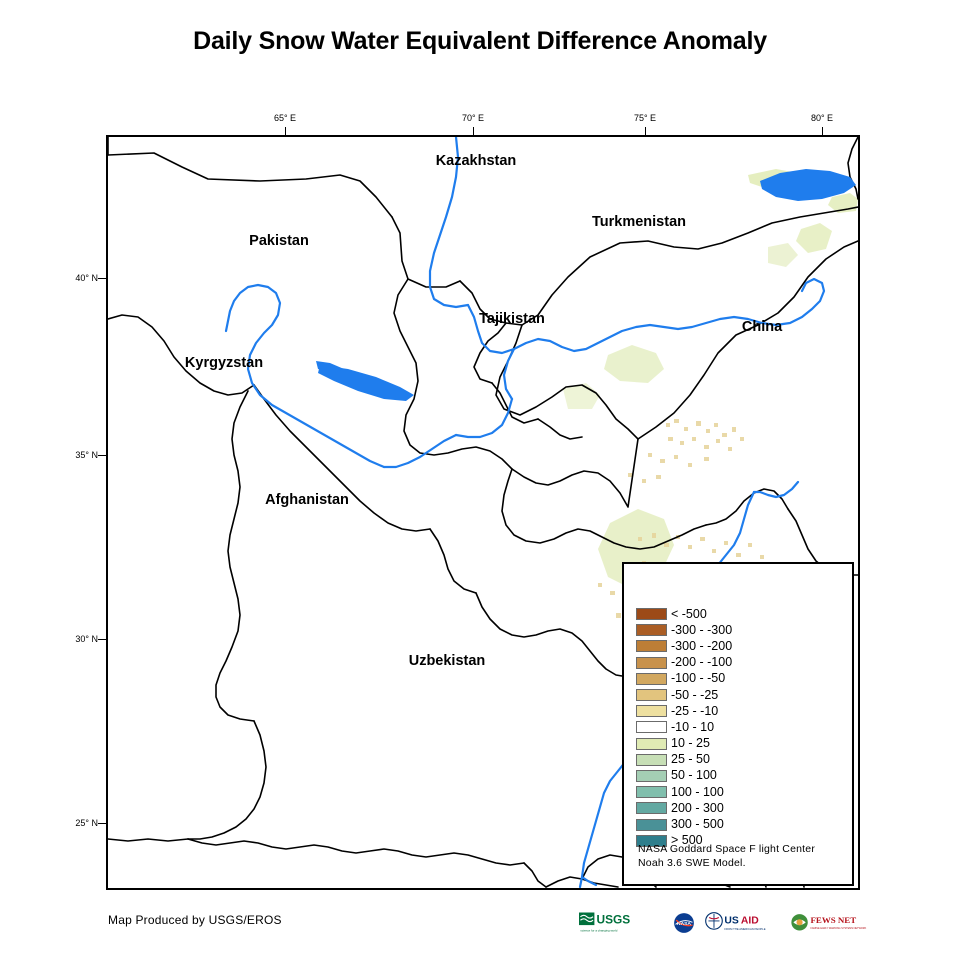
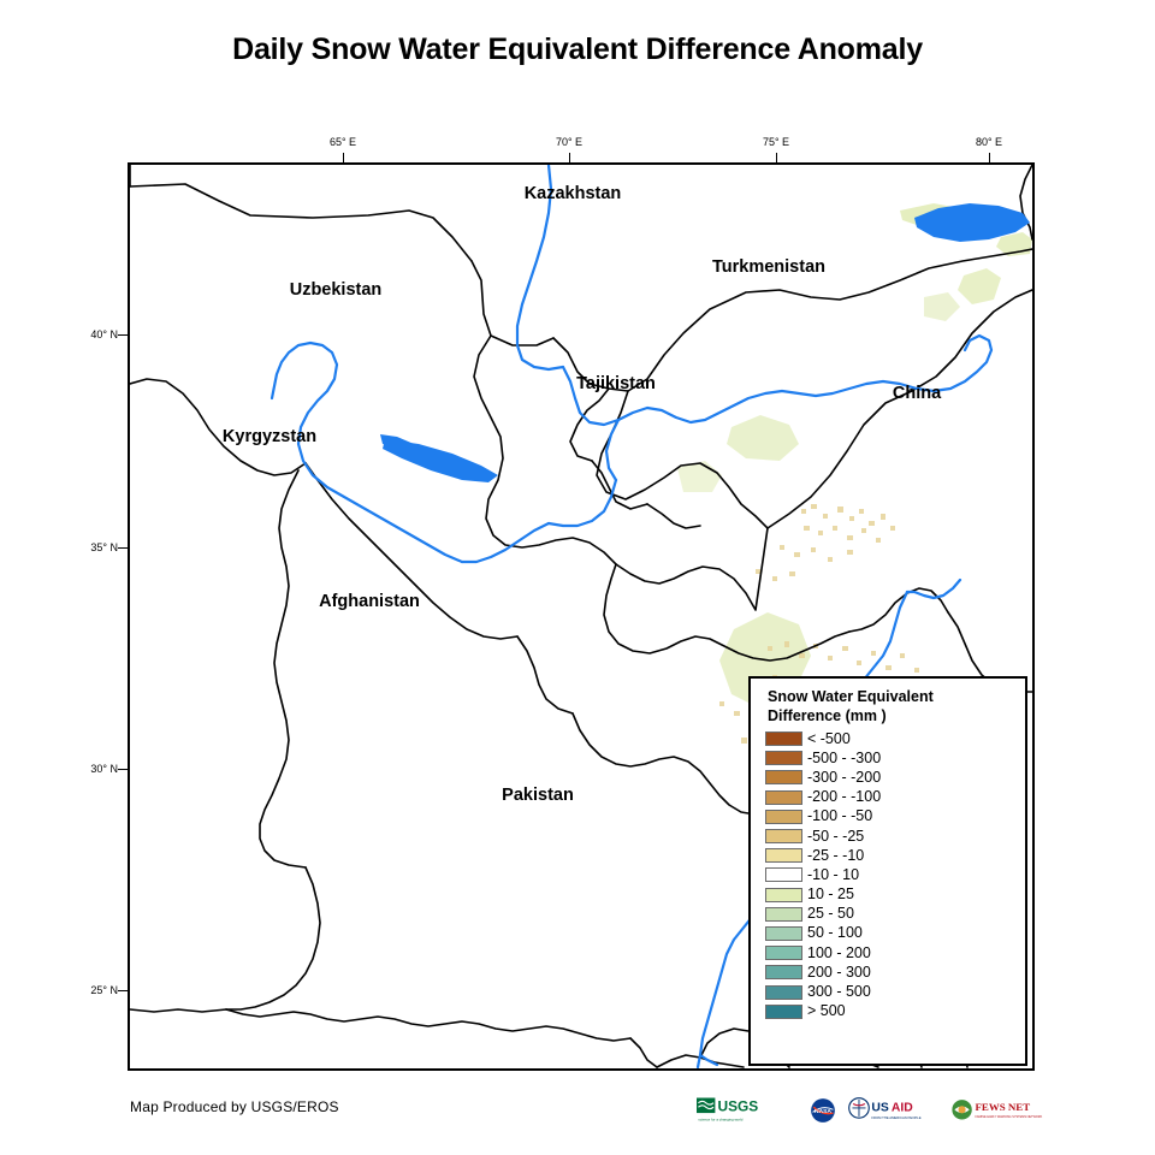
  Daily Snow Water Equivalent Difference Anomaly
  Kazakhstan
  Turkmenistan
- Pakistan
+ Uzbekistan
  Tajikistan
  China
  Kyrgyzstan
  Afghanistan
- Uzbekistan
+ Pakistan
  65° E
  70° E
  75° E
  80° E
  40° N
  35° N
  30° N
  25° N
+ Snow Water Equivalent
+ Difference (mm )
  < -500
- -300 - -300
+ -500 - -300
  -300 - -200
  -200 - -100
  -100 - -50
  -50 - -25
  -25 - -10
  -10 - 10
  10 - 25
  25 - 50
  50 - 100
- 100 - 100
+ 100 - 200
  200 - 300
  300 - 500
  > 500
- NASA Goddard Space F light Center
- Noah 3.6 SWE Model.
  Map Produced by USGS/EROS
  USGS
  US
  AID
  FEWS NET
